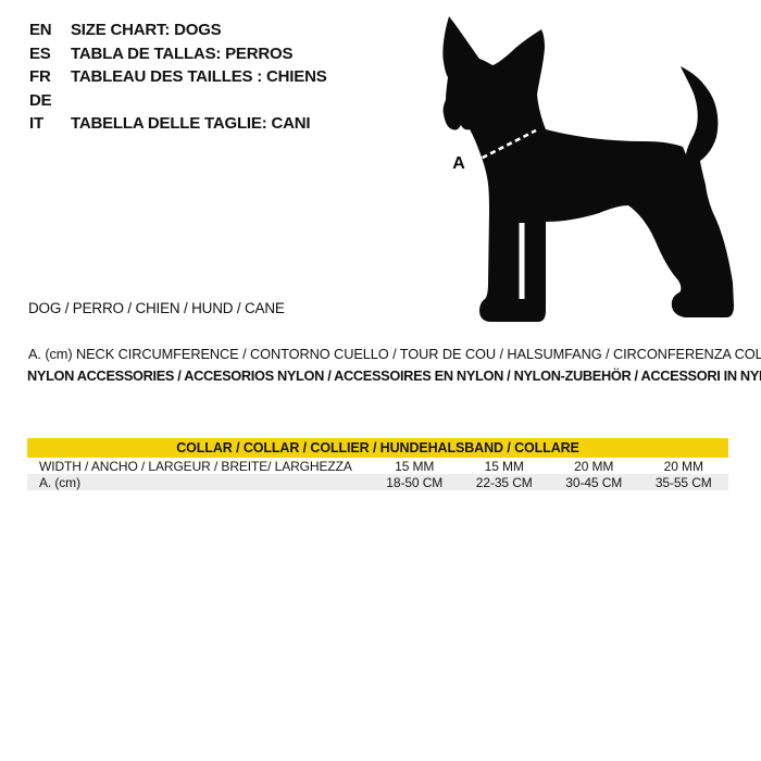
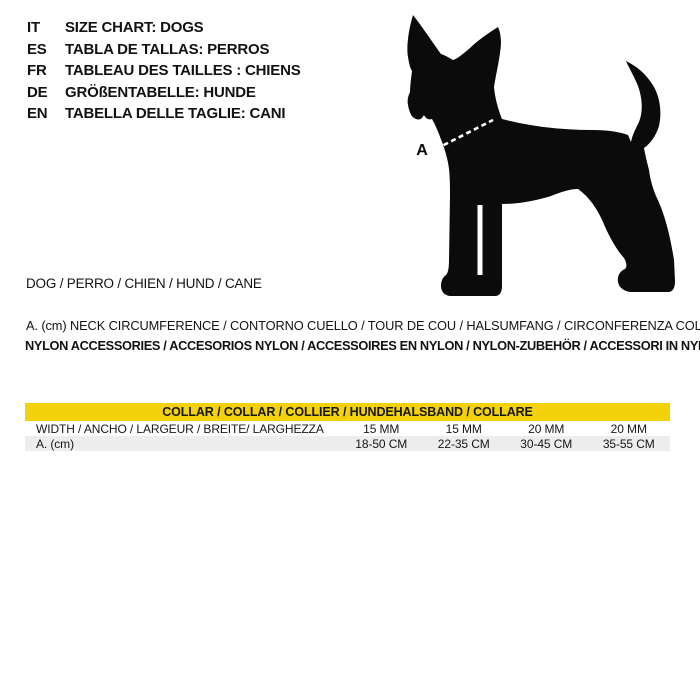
- EN
+ IT
  SIZE CHART: DOGS
  ES
  TABLA DE TALLAS: PERROS
  FR
  TABLEAU DES TAILLES : CHIENS
  DE
+ GRÖßENTABELLE: HUNDE
- IT
+ EN
  TABELLA DELLE TAGLIE: CANI
  A
  DOG / PERRO / CHIEN / HUND / CANE
  A. (cm) NECK CIRCUMFERENCE / CONTORNO CUELLO / TOUR DE COU / HALSUMFANG / CIRCONFERENZA COL
  NYLON ACCESSORIES / ACCESORIOS NYLON / ACCESSOIRES EN NYLON / NYLON-ZUBEHÖR / ACCESSORI IN NY
  COLLAR / COLLAR / COLLIER / HUNDEHALSBAND / COLLARE
  WIDTH / ANCHO / LARGEUR / BREITE/ LARGHEZZA	15 MM	15 MM	20 MM	20 MM
  A. (cm)	18-50 CM	22-35 CM	30-45 CM	35-55 CM
